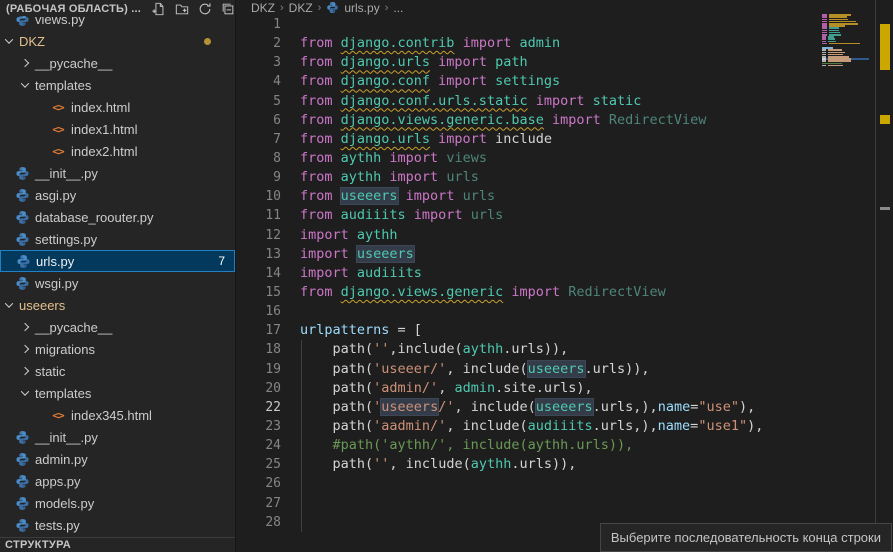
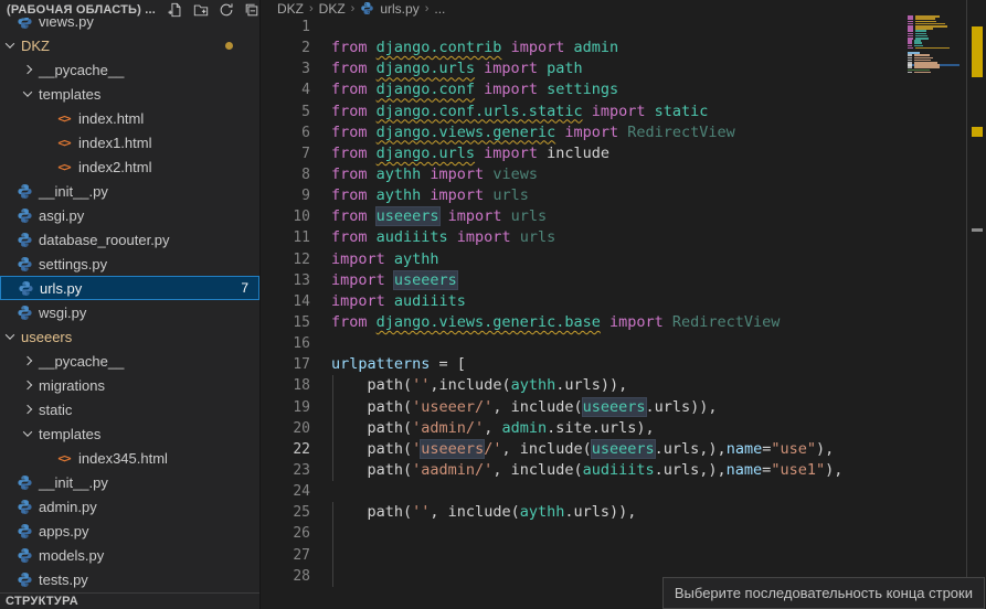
  (РАБОЧАЯ ОБЛАСТЬ) ...
  views.py
  DKZ
  __pycache__
  templates
  <>
  index.html
  <>
  index1.html
  <>
  index2.html
  __init__.py
  asgi.py
  database_roouter.py
  settings.py
  urls.py
  7
  wsgi.py
  useeers
  __pycache__
  migrations
  static
  templates
  <>
  index345.html
  __init__.py
  admin.py
  apps.py
  models.py
  tests.py
  СТРУКТУРА
  DKZ
  ›
  DKZ
  ›
  urls.py
  ›
  ...
  1
  2
  from django.contrib import admin
  3
  from django.urls import path
  4
  from django.conf import settings
  5
  from django.conf.urls.static import static
  6
- from django.views.generic.base import RedirectView
+ from django.views.generic import RedirectView
  7
  from django.urls import include
  8
  from aythh import views
  9
  from aythh import urls
  10
  from useeers import urls
  11
  from audiiits import urls
  12
  import aythh
  13
  import useeers
  14
  import audiiits
  15
- from django.views.generic import RedirectView
+ from django.views.generic.base import RedirectView
  16
  17
  urlpatterns = [
  18
  path('',include(aythh.urls)),
  19
  path('useeer/', include(useeers.urls)),
  20
  path('admin/', admin.site.urls),
  22
  path('useeers/', include(useeers.urls,),name="use"),
  23
  path('aadmin/', include(audiiits.urls,),name="use1"),
  24
- #path('aythh/', include(aythh.urls)),
  25
  path('', include(aythh.urls)),
  26
  27
  28
  Выберите последовательность конца строки
